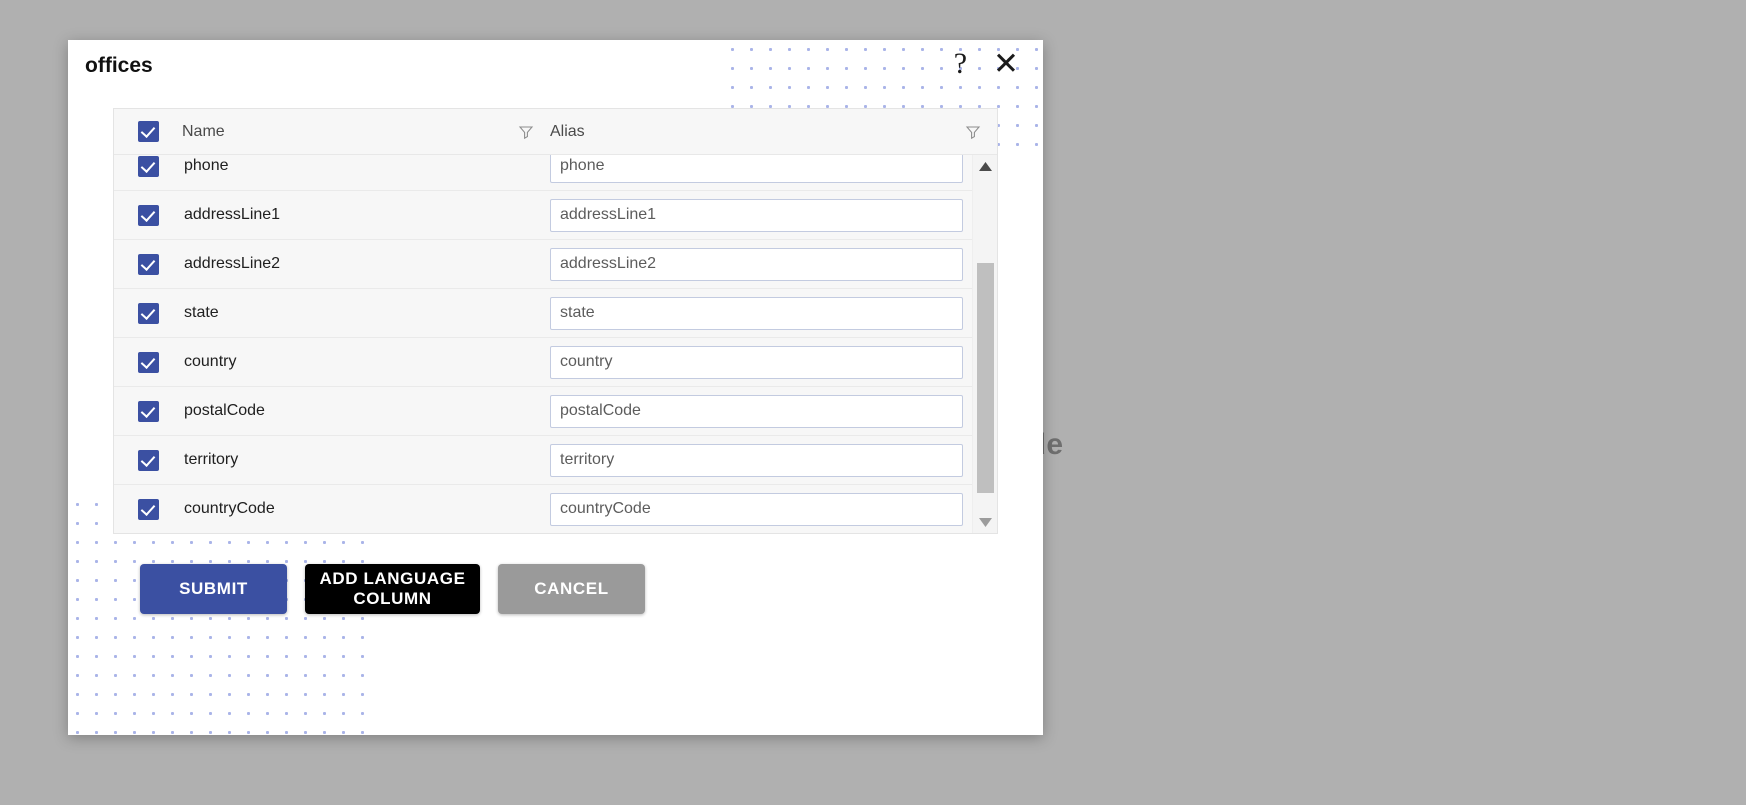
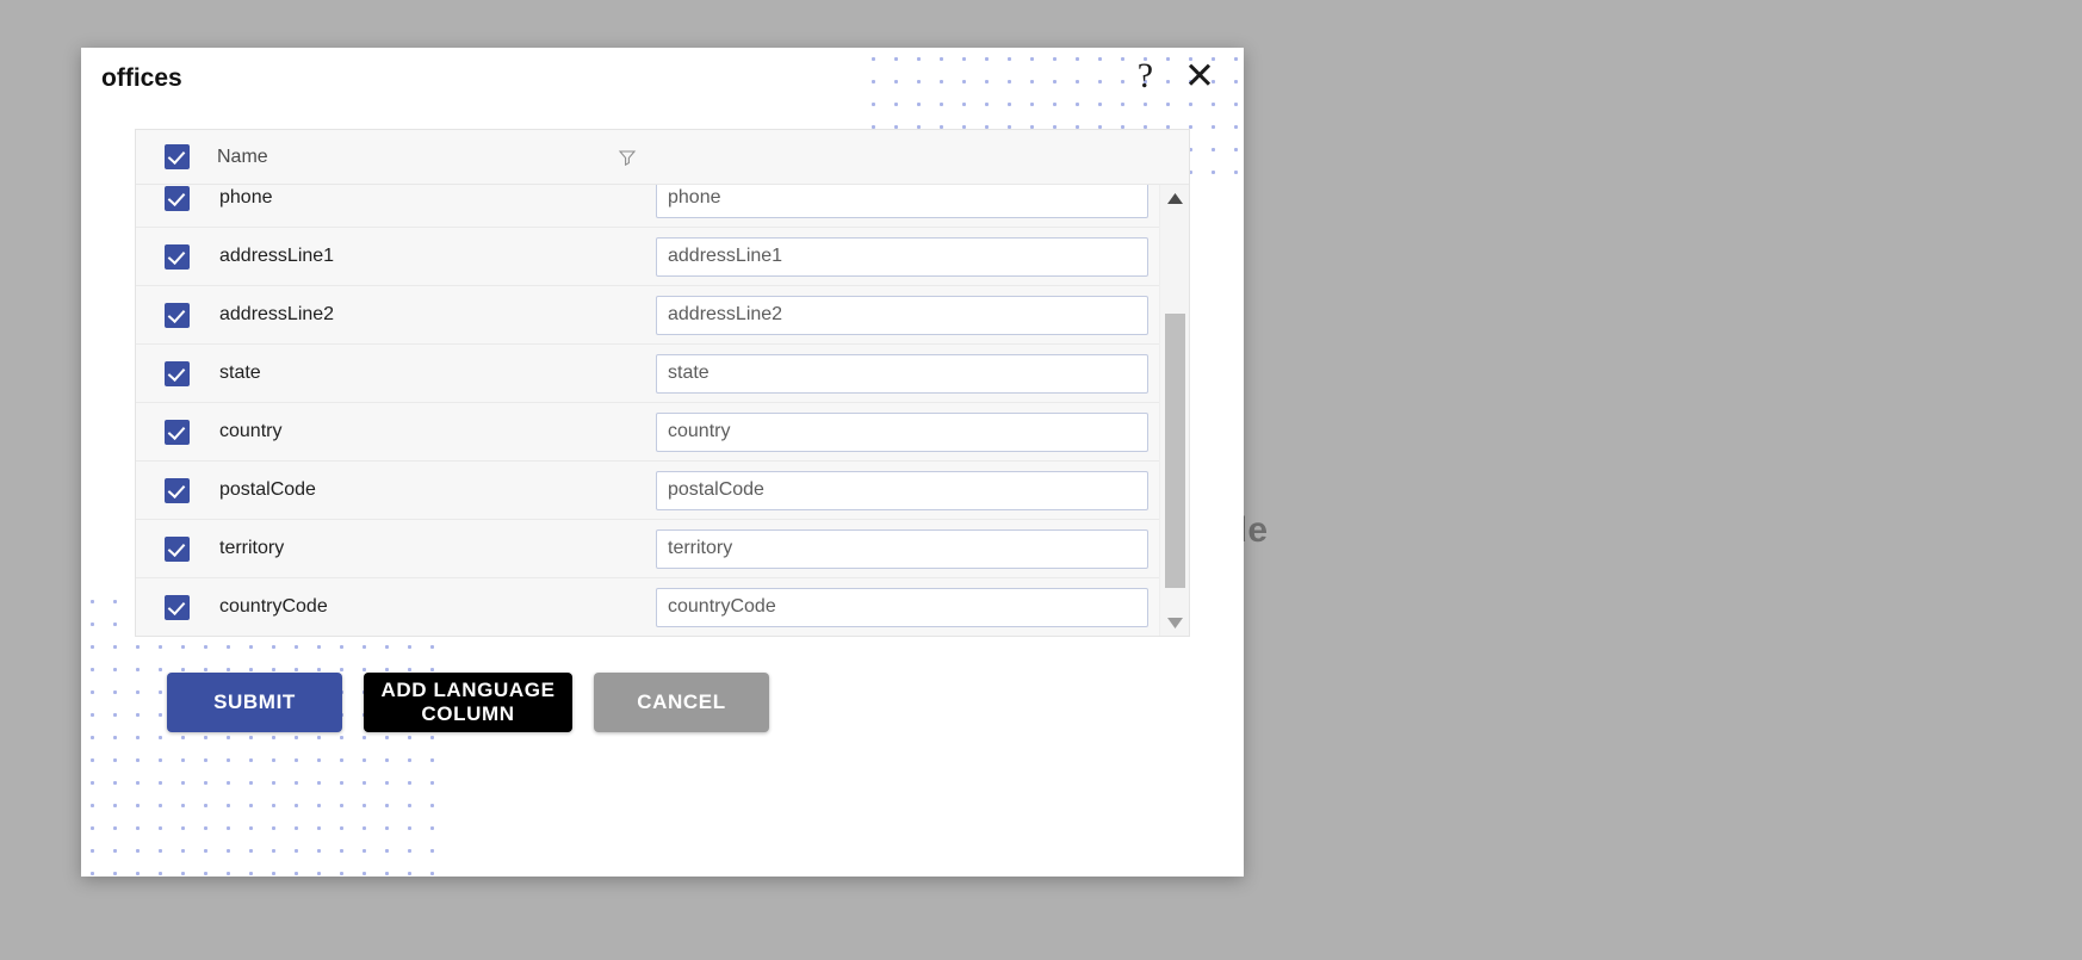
  offices
  ?
  ✕
  Name
- Alias
  phone
  phone
  addressLine1
  addressLine1
  addressLine2
  addressLine2
  state
  state
  country
  country
  postalCode
  postalCode
  territory
  territory
  countryCode
  countryCode
  SUBMIT
  ADD LANGUAGE COLUMN
  CANCEL
